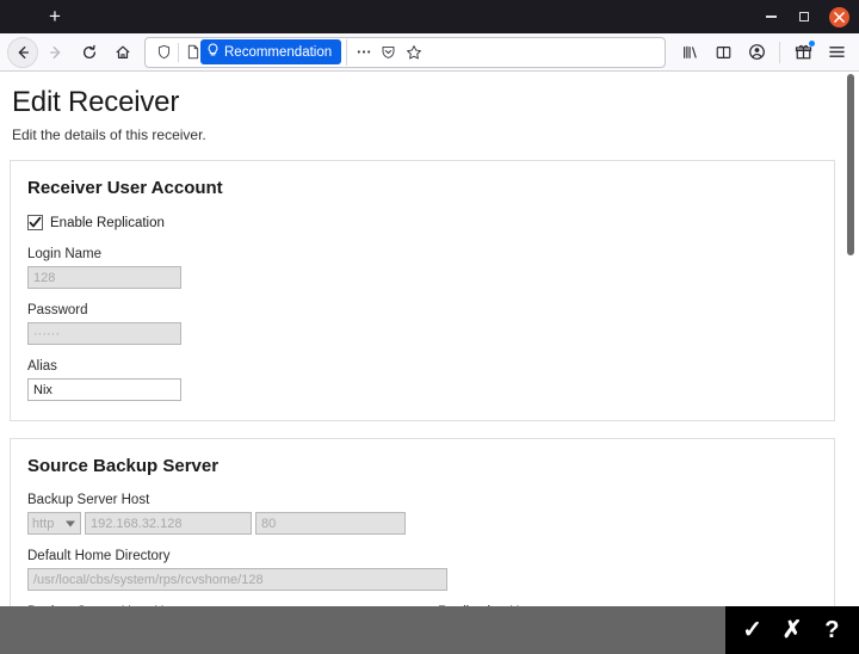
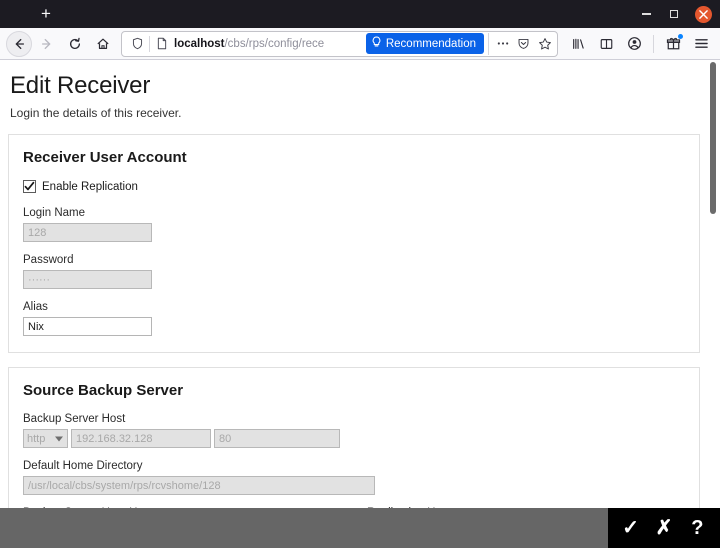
  +
+ localhost/cbs/rps/config/rece
  Recommendation
  Edit Receiver
- Edit the details of this receiver.
+ Login the details of this receiver.
  Receiver User Account
  Enable Replication
  Login Name
  128
  Password
  ······
  Alias
  Nix
  Source Backup Server
  Backup Server Host
  http
  192.168.32.128
  80
  Default Home Directory
  /usr/local/cbs/system/rps/rcvshome/128
  ✓
  ✗
  ?
